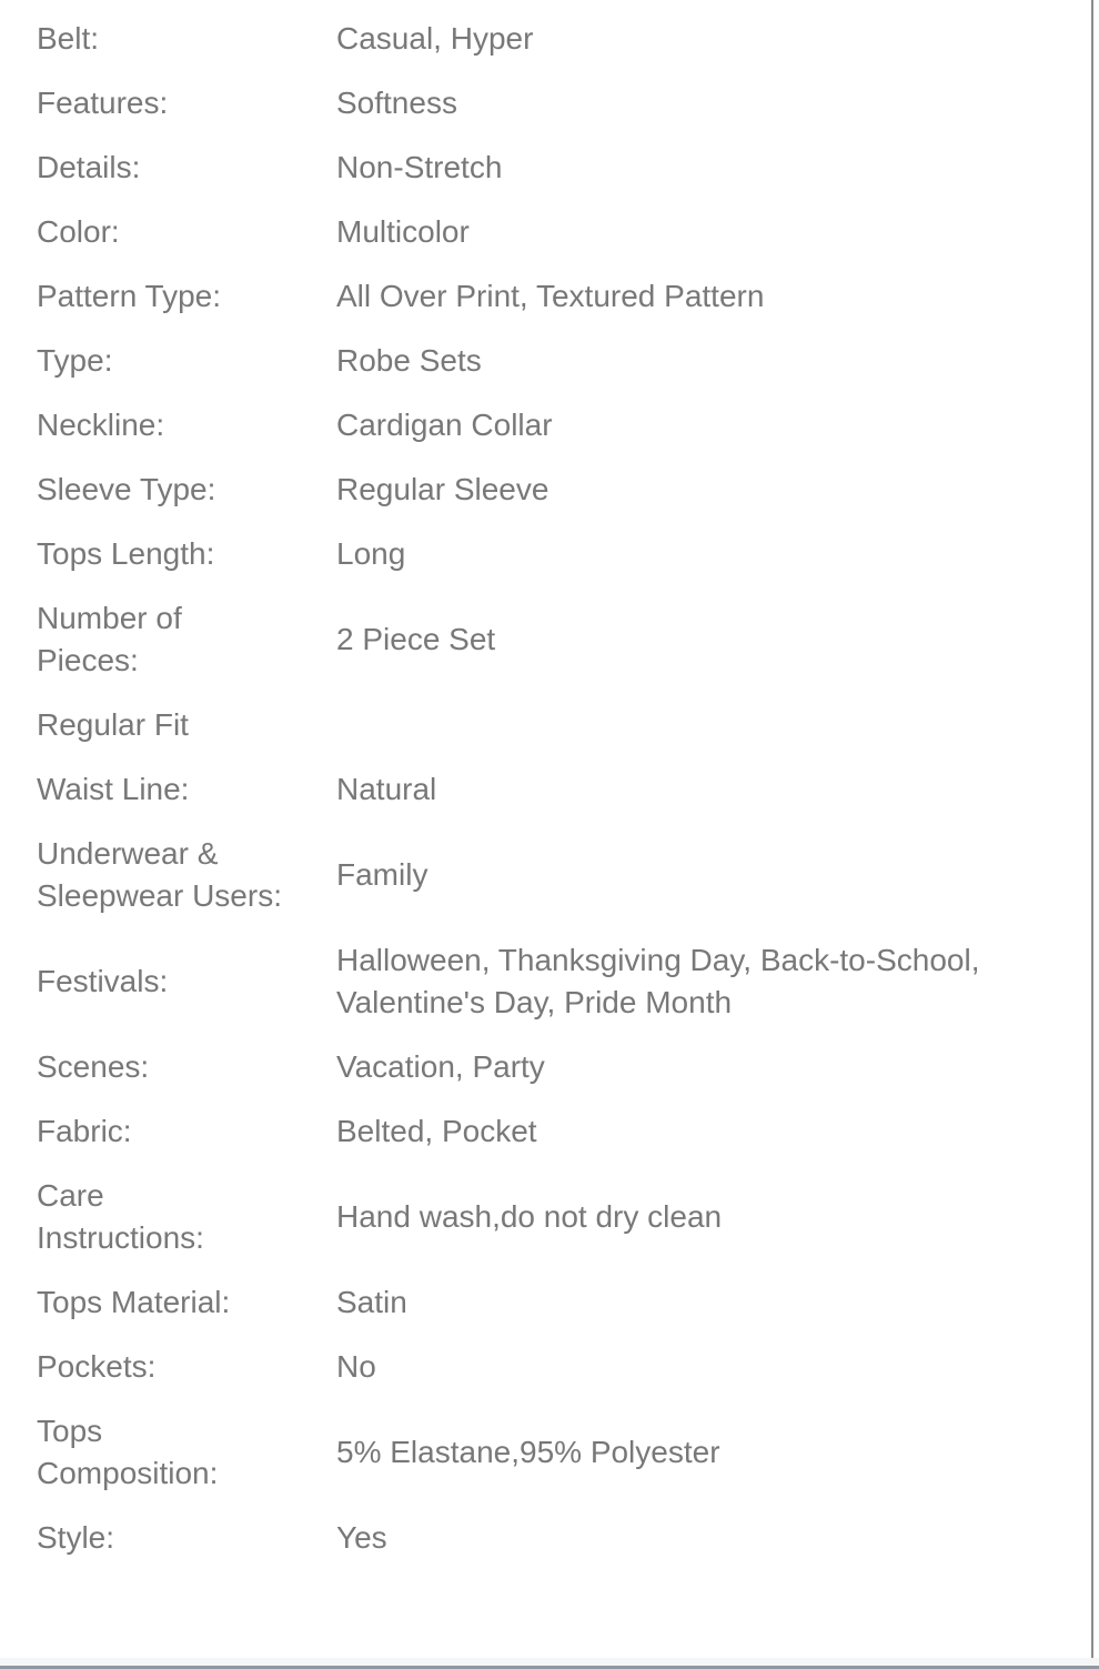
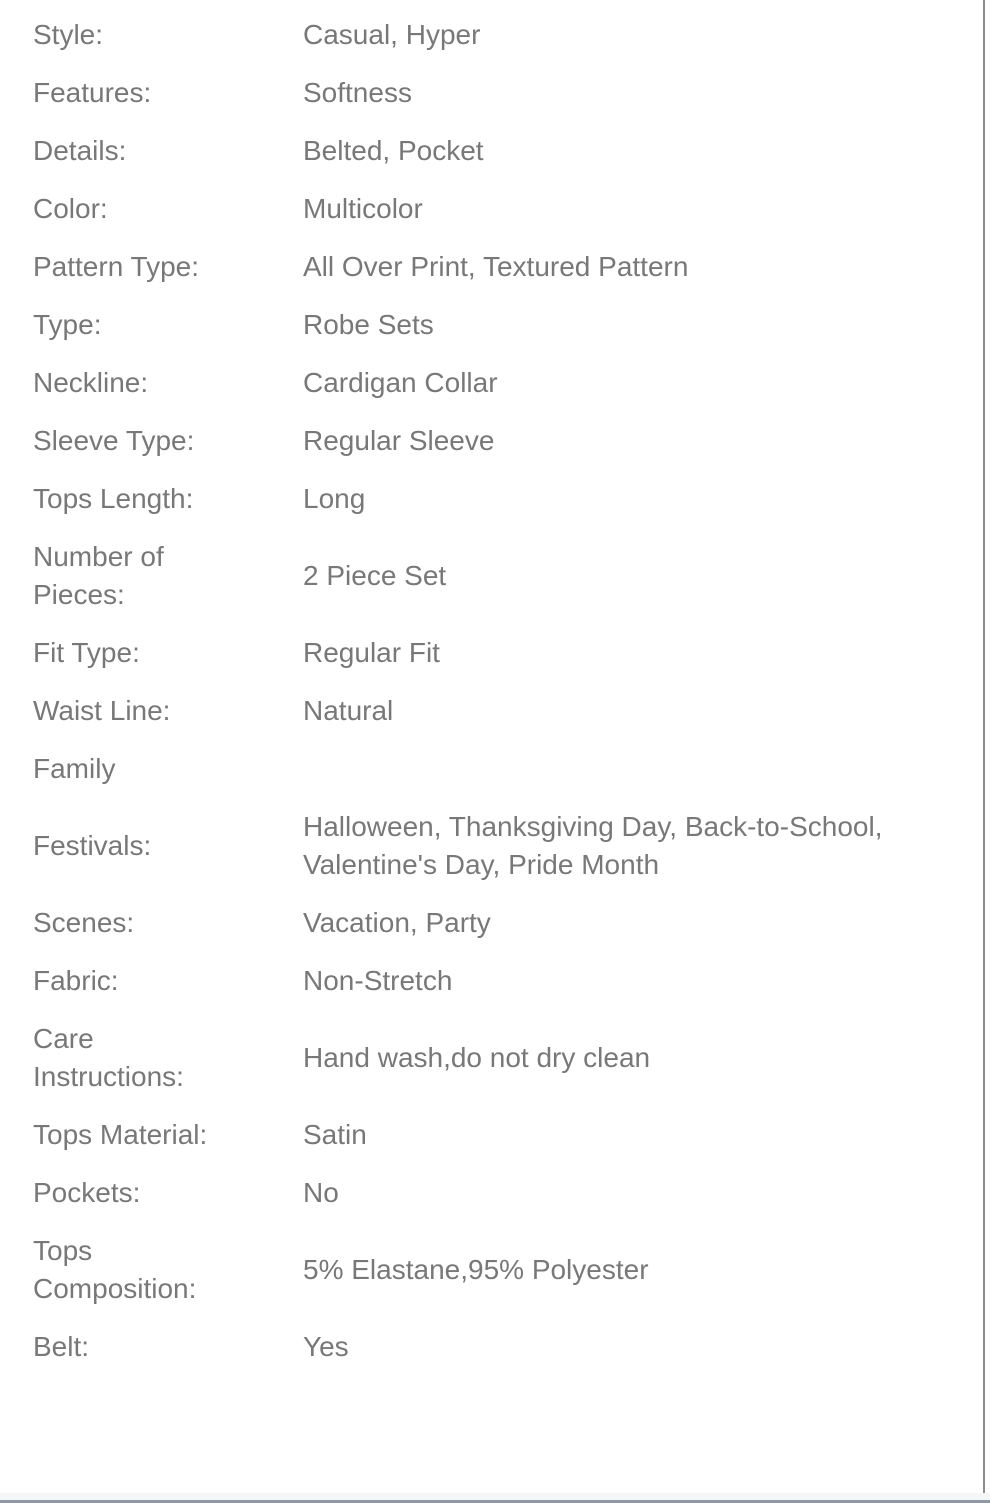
- Belt:
+ Style:
  Casual, Hyper
  Features:
  Softness
  Details:
- Non-Stretch
+ Belted, Pocket
  Color:
  Multicolor
  Pattern Type:
  All Over Print, Textured Pattern
  Type:
  Robe Sets
  Neckline:
  Cardigan Collar
  Sleeve Type:
  Regular Sleeve
  Tops Length:
  Long
  Number of
  Pieces:
  2 Piece Set
+ Fit Type:
  Regular Fit
  Waist Line:
  Natural
- Underwear &
- Sleepwear Users:
  Family
  Festivals:
  Halloween, Thanksgiving Day, Back-to-School,
  Valentine's Day, Pride Month
  Scenes:
  Vacation, Party
  Fabric:
- Belted, Pocket
+ Non-Stretch
  Care
  Instructions:
  Hand wash,do not dry clean
  Tops Material:
  Satin
  Pockets:
  No
  Tops
  Composition:
  5% Elastane,95% Polyester
- Style:
+ Belt:
  Yes
